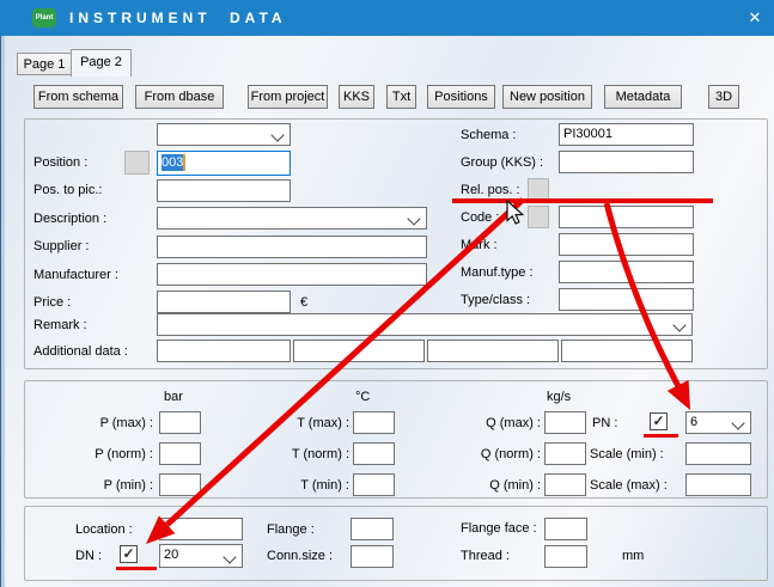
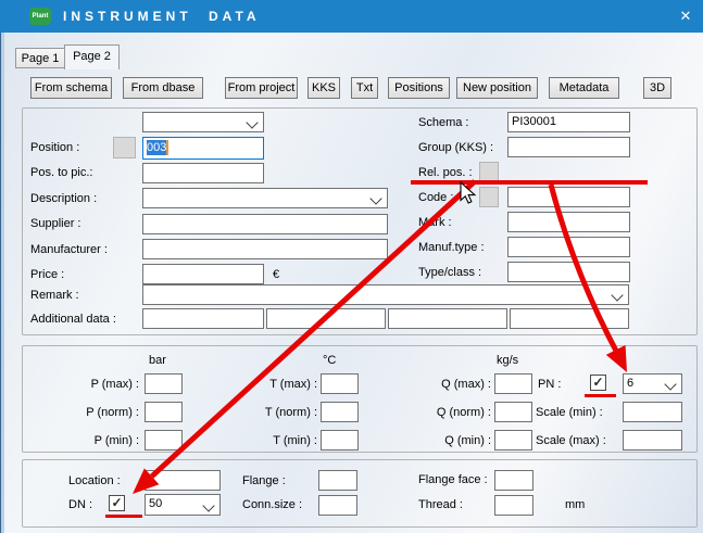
  INSTRUMENT DATA
  ✕
  Page 1
  Page 2
  From schema
  From dbase
  From project
  KKS
  Txt
  Positions
  New position
  Metadata
  3D
  Position :
  003
  Pos. to pic.:
  Description :
  Supplier :
  Manufacturer :
  Price :
  €
  Remark :
  Additional data :
  Schema :
  PI30001
  Group (KKS) :
  Rel. pos. :
  Code :
  Mrk :
  Manuf.type :
  Type/class :
  bar
  °C
  kg/s
  P (max) :
  P (norm) :
  P (min) :
  T (max) :
  T (norm) :
  T (min) :
  Q (max) :
  Q (norm) :
  Q (min) :
  PN :
  ✓
  6
  Scale (min) :
  Scale (max) :
  Location :
  DN :
  ✓
- 20
+ 50
  Flange :
  Conn.size :
  Flange face :
  Thread :
  mm
